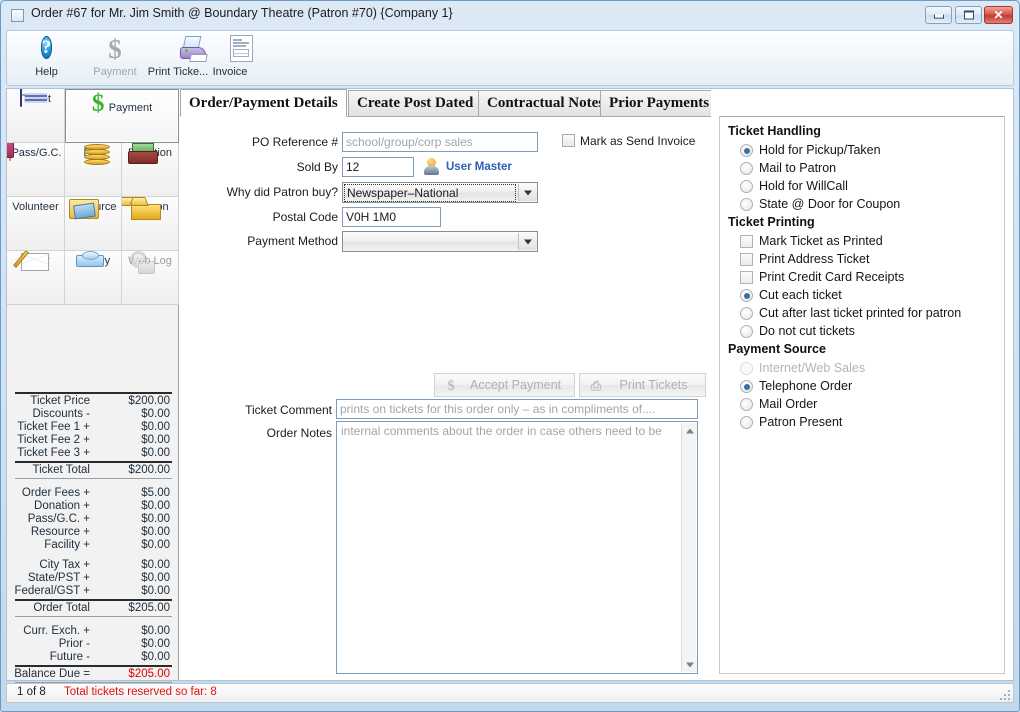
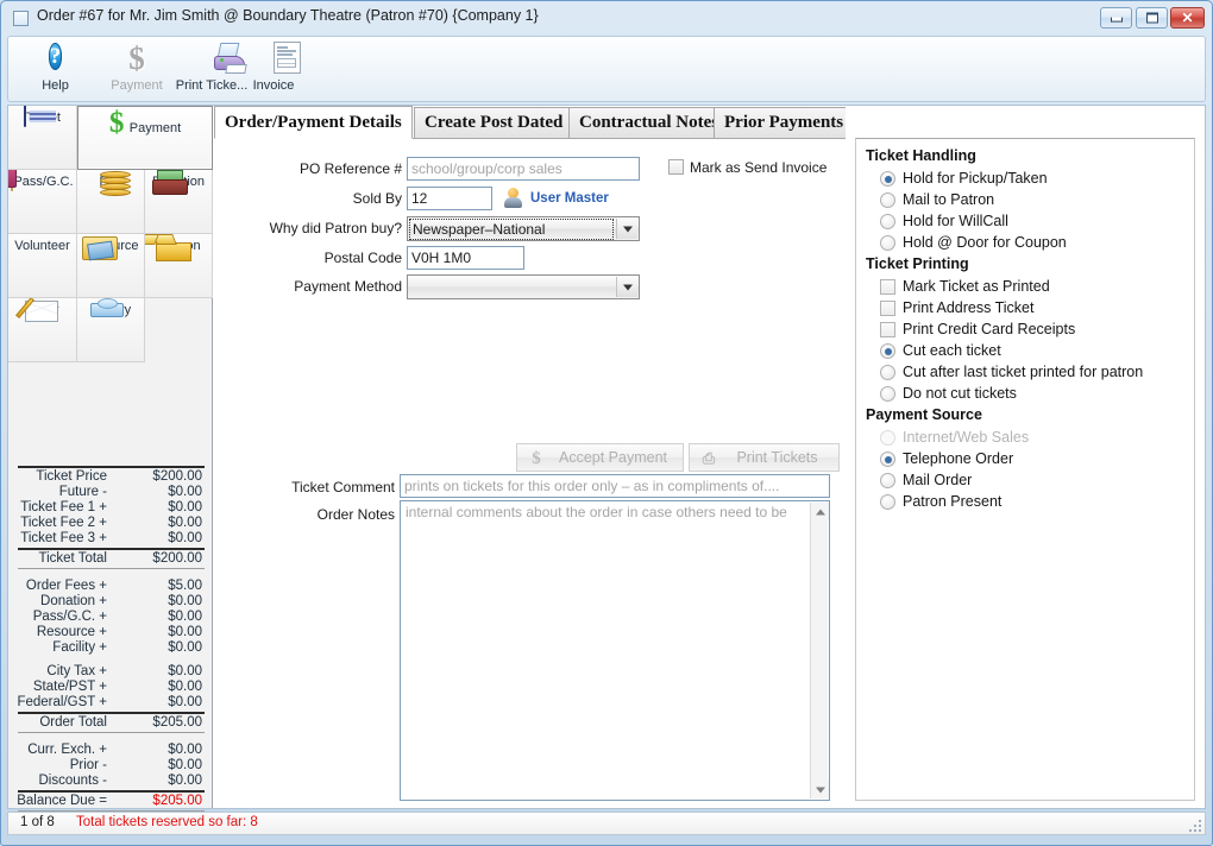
  Order #67 for Mr. Jim Smith @ Boundary Theatre (Patron #70) {Company 1}
  ✕
  ?
  Help
  $
  Payment
  Print Ticke...
  Invoice
  $ Payment
  Pass/G.C.
  Volunteer
- Web Log
  Ticket Price
  $200.00
- Discounts -
+ Future -
  $0.00
  Ticket Fee 1 +
  $0.00
  Ticket Fee 2 +
  $0.00
  Ticket Fee 3 +
  $0.00
  Ticket Total
  $200.00
  Order Fees +
  $5.00
  Donation +
  $0.00
  Pass/G.C. +
  $0.00
  Resource +
  $0.00
  Facility +
  $0.00
  City Tax +
  $0.00
  State/PST +
  $0.00
  Federal/GST +
  $0.00
  Order Total
  $205.00
  Curr. Exch. +
  $0.00
  Prior -
  $0.00
- Future -
+ Discounts -
  $0.00
  Balance Due =
  $205.00
  Order/Payment Details
  Create Post Dated
  Contractual Note
  Prior Payments
  PO Reference #
  school/group/corp sales
  Mark as Send Invoice
  Sold By
  12
  User Master
  Why did Patron buy?
  Newspaper–National
  Postal Code
  V0H 1M0
  Payment Method
  $
  Accept Payment
  ⎙
  Print Tickets
  Ticket Comment
  prints on tickets for this order only – as in compliments of....
  Order Notes
  internal comments about the order in case others need to be
  Ticket Handling
  Hold for Pickup/Taken
  Mail to Patron
  Hold for WillCall
- State @ Door for Coupon
+ Hold @ Door for Coupon
  Ticket Printing
  Mark Ticket as Printed
  Print Address Ticket
  Print Credit Card Receipts
  Cut each ticket
  Cut after last ticket printed for patron
  Do not cut tickets
  Payment Source
  Internet/Web Sales
  Telephone Order
  Mail Order
  Patron Present
  1 of 8
  Total tickets reserved so far: 8
